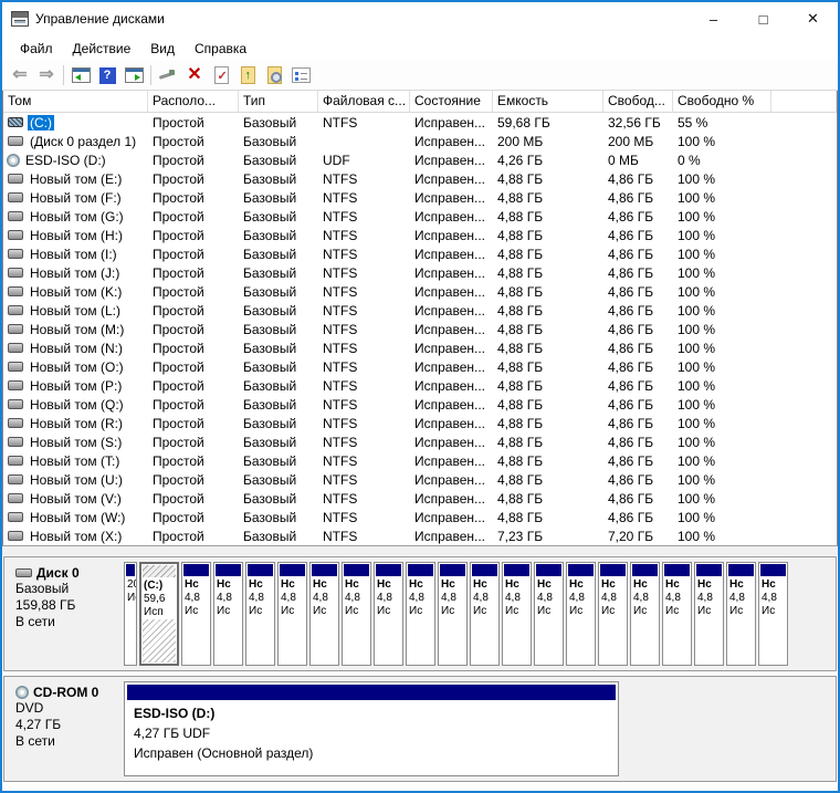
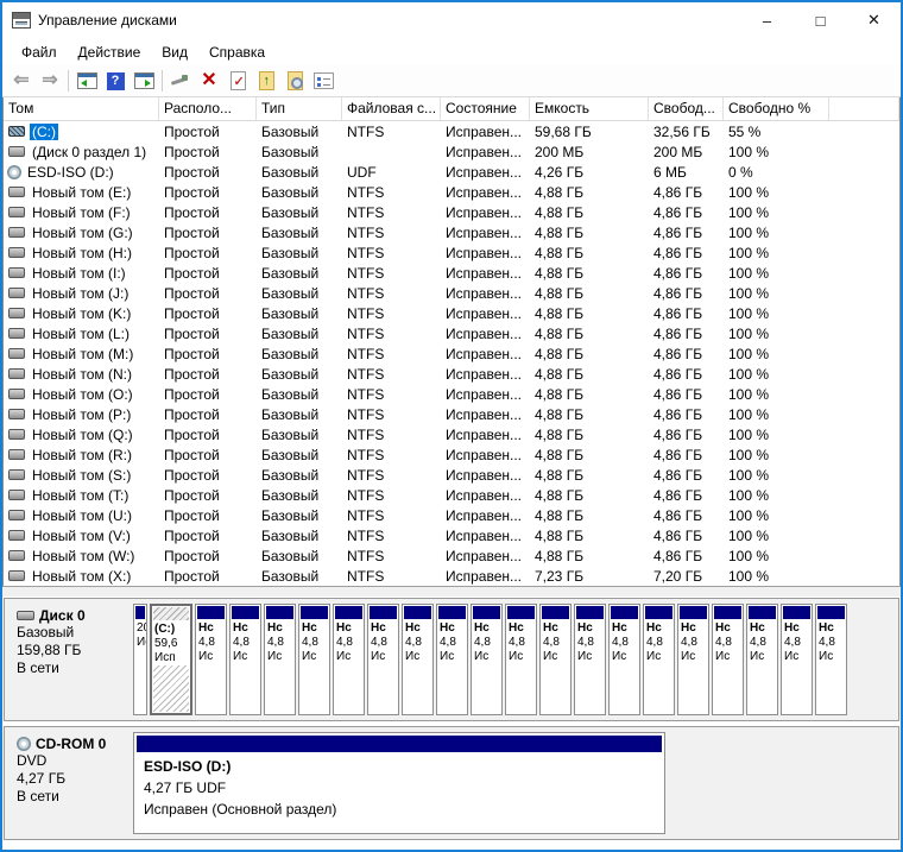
  Управление дисками
  –
  □
  ✕
  Файл
  Действие
  Вид
  Справка
  ⇐
  ⇒
  ?
  ✕
  Том
  Располо...
  Тип
  Файловая с...
  Состояние
  Емкость
  Свобод...
  Свободно %
  (C:)
  Простой
  Базовый
  NTFS
  Исправен...
  59,68 ГБ
  32,56 ГБ
  55 %
  (Диск 0 раздел 1)
  Простой
  Базовый
  Исправен...
  200 МБ
  200 МБ
  100 %
  ESD-ISO (D:)
  Простой
  Базовый
  UDF
  Исправен...
  4,26 ГБ
- 0 МБ
+ 6 МБ
  0 %
  Новый том (E:)
  Простой
  Базовый
  NTFS
  Исправен...
  4,88 ГБ
  4,86 ГБ
  100 %
  Новый том (F:)
  Простой
  Базовый
  NTFS
  Исправен...
  4,88 ГБ
  4,86 ГБ
  100 %
  Новый том (G:)
  Простой
  Базовый
  NTFS
  Исправен...
  4,88 ГБ
  4,86 ГБ
  100 %
  Новый том (H:)
  Простой
  Базовый
  NTFS
  Исправен...
  4,88 ГБ
  4,86 ГБ
  100 %
  Новый том (I:)
  Простой
  Базовый
  NTFS
  Исправен...
  4,88 ГБ
  4,86 ГБ
  100 %
  Новый том (J:)
  Простой
  Базовый
  NTFS
  Исправен...
  4,88 ГБ
  4,86 ГБ
  100 %
  Новый том (K:)
  Простой
  Базовый
  NTFS
  Исправен...
  4,88 ГБ
  4,86 ГБ
  100 %
  Новый том (L:)
  Простой
  Базовый
  NTFS
  Исправен...
  4,88 ГБ
  4,86 ГБ
  100 %
  Новый том (M:)
  Простой
  Базовый
  NTFS
  Исправен...
  4,88 ГБ
  4,86 ГБ
  100 %
  Новый том (N:)
  Простой
  Базовый
  NTFS
  Исправен...
  4,88 ГБ
  4,86 ГБ
  100 %
  Новый том (O:)
  Простой
  Базовый
  NTFS
  Исправен...
  4,88 ГБ
  4,86 ГБ
  100 %
  Новый том (P:)
  Простой
  Базовый
  NTFS
  Исправен...
  4,88 ГБ
  4,86 ГБ
  100 %
  Новый том (Q:)
  Простой
  Базовый
  NTFS
  Исправен...
  4,88 ГБ
  4,86 ГБ
  100 %
  Новый том (R:)
  Простой
  Базовый
  NTFS
  Исправен...
  4,88 ГБ
  4,86 ГБ
  100 %
  Новый том (S:)
  Простой
  Базовый
  NTFS
  Исправен...
  4,88 ГБ
  4,86 ГБ
  100 %
  Новый том (T:)
  Простой
  Базовый
  NTFS
  Исправен...
  4,88 ГБ
  4,86 ГБ
  100 %
  Новый том (U:)
  Простой
  Базовый
  NTFS
  Исправен...
  4,88 ГБ
  4,86 ГБ
  100 %
  Новый том (V:)
  Простой
  Базовый
  NTFS
  Исправен...
  4,88 ГБ
  4,86 ГБ
  100 %
  Новый том (W:)
  Простой
  Базовый
  NTFS
  Исправен...
  4,88 ГБ
  4,86 ГБ
  100 %
  Новый том (X:)
  Простой
  Базовый
  NTFS
  Исправен...
  7,23 ГБ
  7,20 ГБ
  100 %
  Диск 0
  Базовый
  159,88 ГБ
  В сети
  (C:)
  59,6
  Исп
  Нс
  4,8
  Ис
  Нс
  4,8
  Ис
  Нс
  4,8
  Ис
  Нс
  4,8
  Ис
  Нс
  4,8
  Ис
  Нс
  4,8
  Ис
  Нс
  4,8
  Ис
  Нс
  4,8
  Ис
  Нс
  4,8
  Ис
  Нс
  4,8
  Ис
  Нс
  4,8
  Ис
  Нс
  4,8
  Ис
  Нс
  4,8
  Ис
  Нс
  4,8
  Ис
  Нс
  4,8
  Ис
  Нс
  4,8
  Ис
  Нс
  4,8
  Ис
  Нс
  4,8
  Ис
  Нс
  4,8
  Ис
  CD-ROM 0
  DVD
  4,27 ГБ
  В сети
  ESD-ISO (D:)
  4,27 ГБ UDF
  Исправен (Основной раздел)
